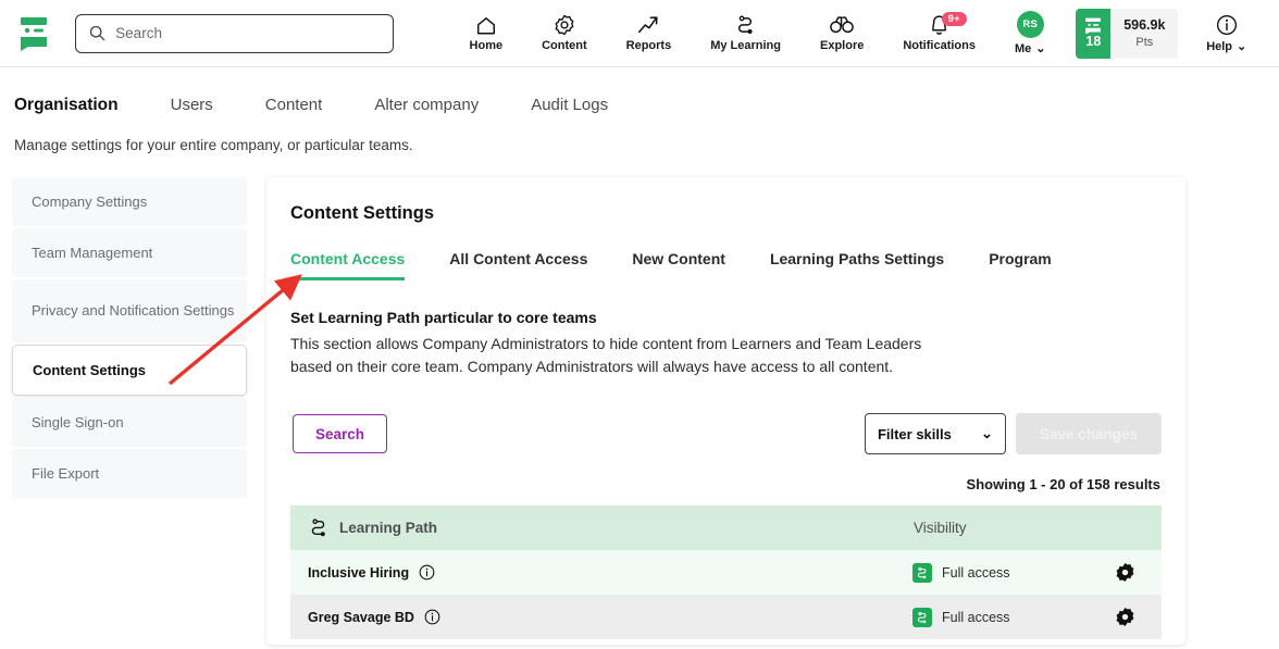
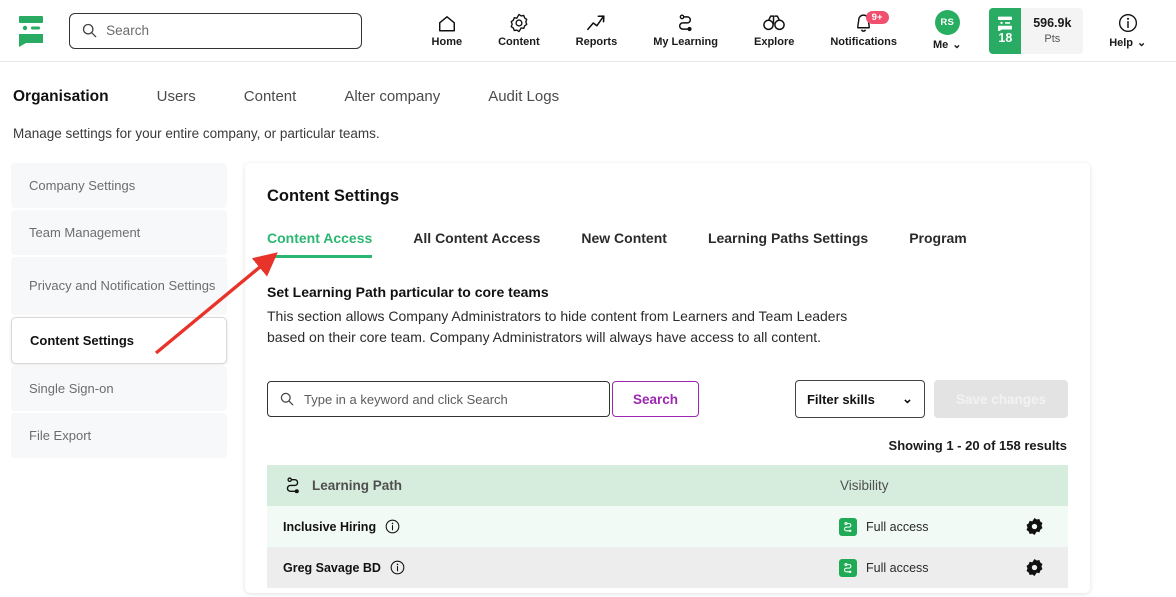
  Search
  Home
  Content
  Reports
  My Learning
  Explore
  9+
  Notifications
  RS
  Me ⌄
  18
  596.9k
  Pts
  Help ⌄
  Organisation
  Users
  Content
  Alter company
  Audit Logs
  Manage settings for your entire company, or particular teams.
  Company Settings
  Team Management
  Privacy and Notification Settings
  Content Settings
  Single Sign-on
  File Export
  Content Settings
  Content Access
  All Content Access
  New Content
  Learning Paths Settings
  Program
  Set Learning Path particular to core teams
  This section allows Company Administrators to hide content from Learners and Team Leaders based on their core team. Company Administrators will always have access to all content.
+ Type in a keyword and click Search
  Search
  Filter skills
  ⌄
  Showing 1 - 20 of 158 results
  Learning Path
  Visibility
  Inclusive Hiring
  Full access
  Greg Savage BD
  Full access
